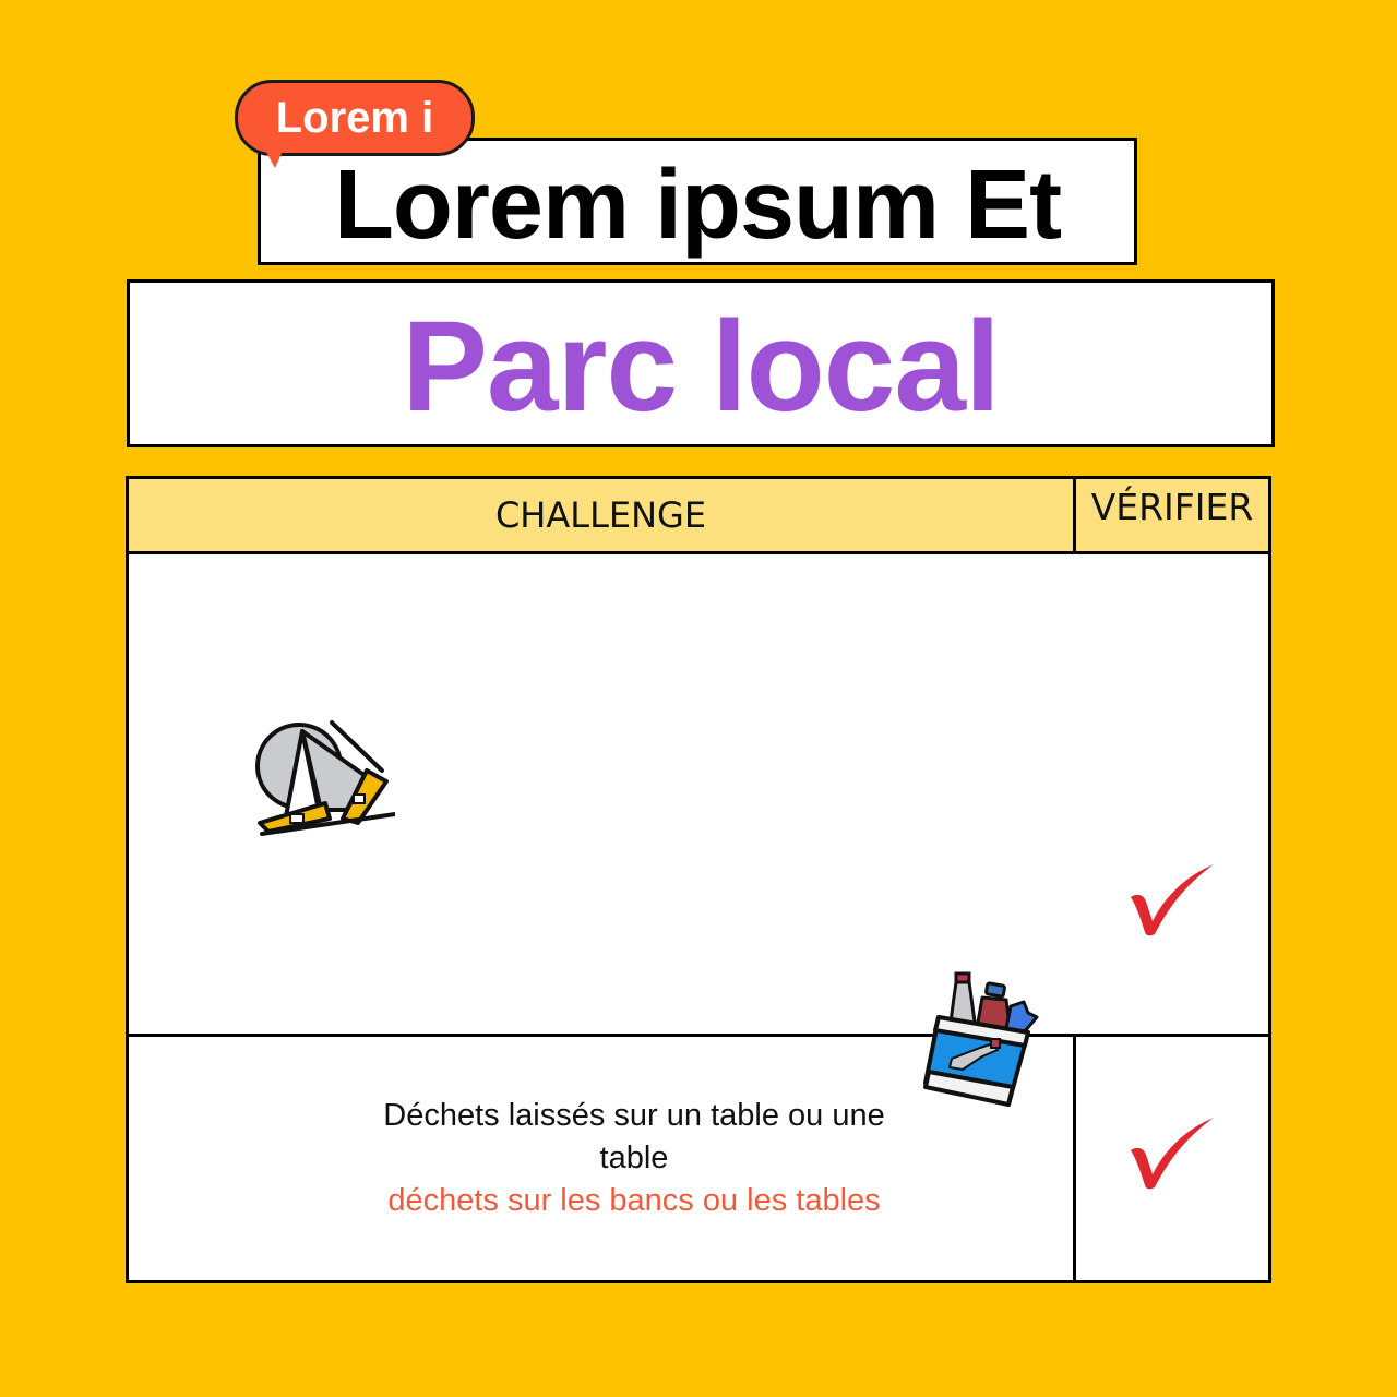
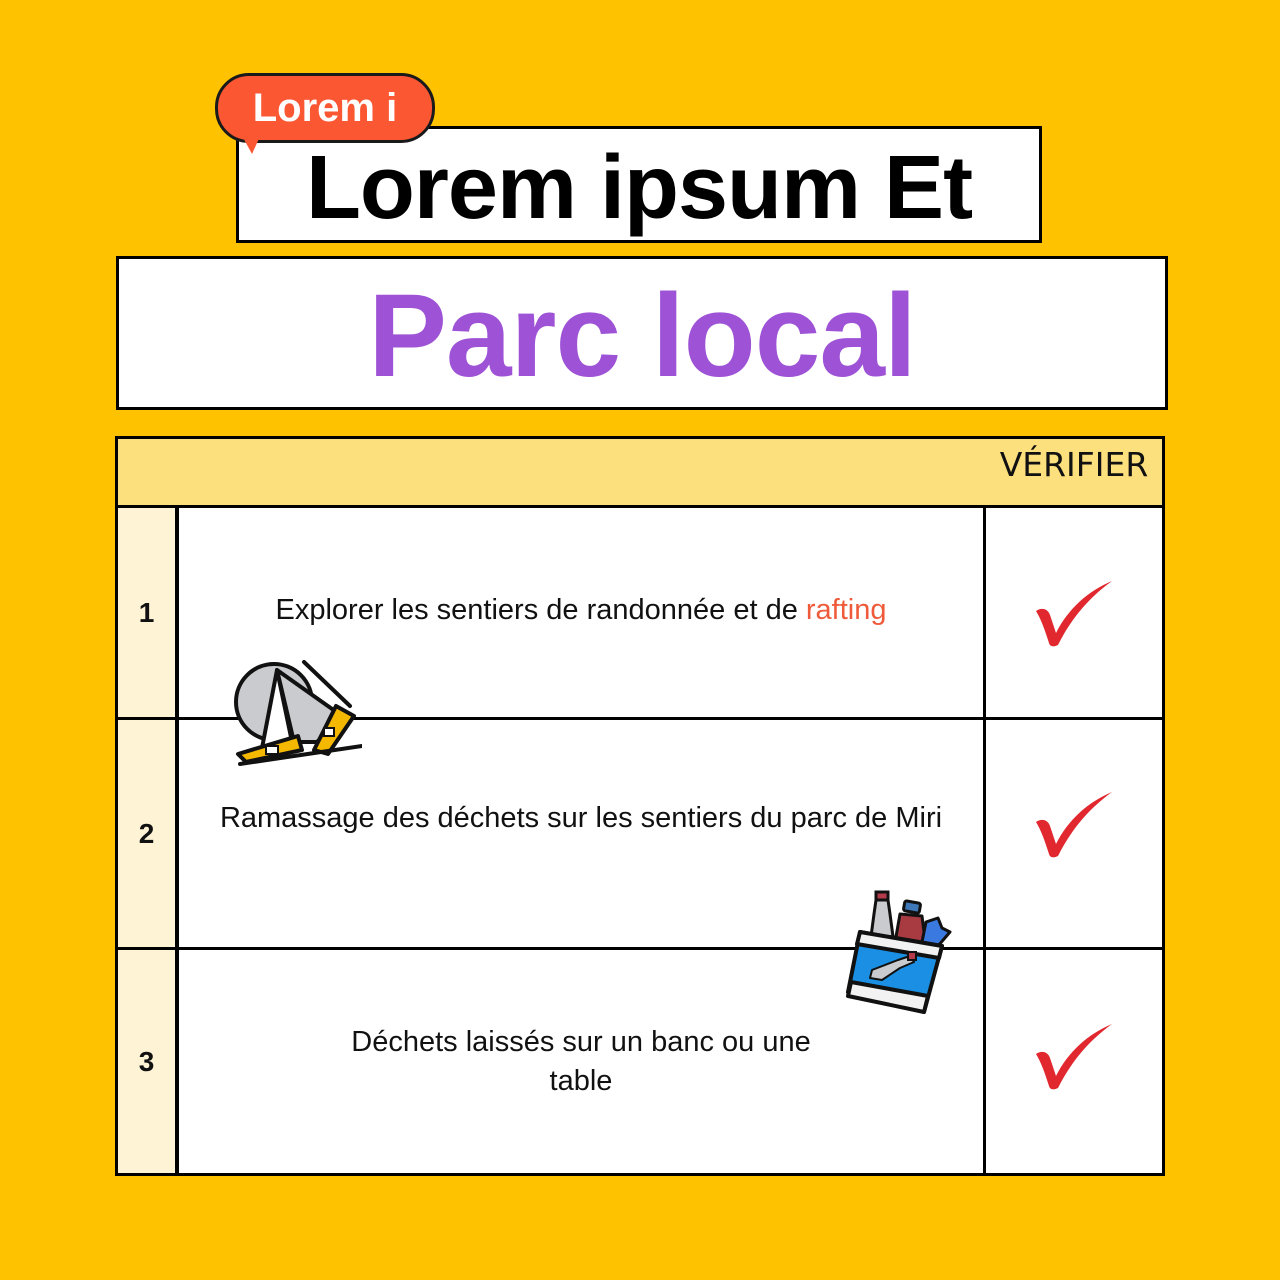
  Lorem i
  Lorem ipsum Et
  Parc local
- CHALLENGE
  VÉRIFIER
+ 1
+ Explorer les sentiers de randonnée et de rafting
+ 2
+ Ramassage des déchets sur les sentiers du parc de Miri
+ 3
- Déchets laissés sur un table ou une table
+ Déchets laissés sur un banc ou une table
- déchets sur les bancs ou les tables
